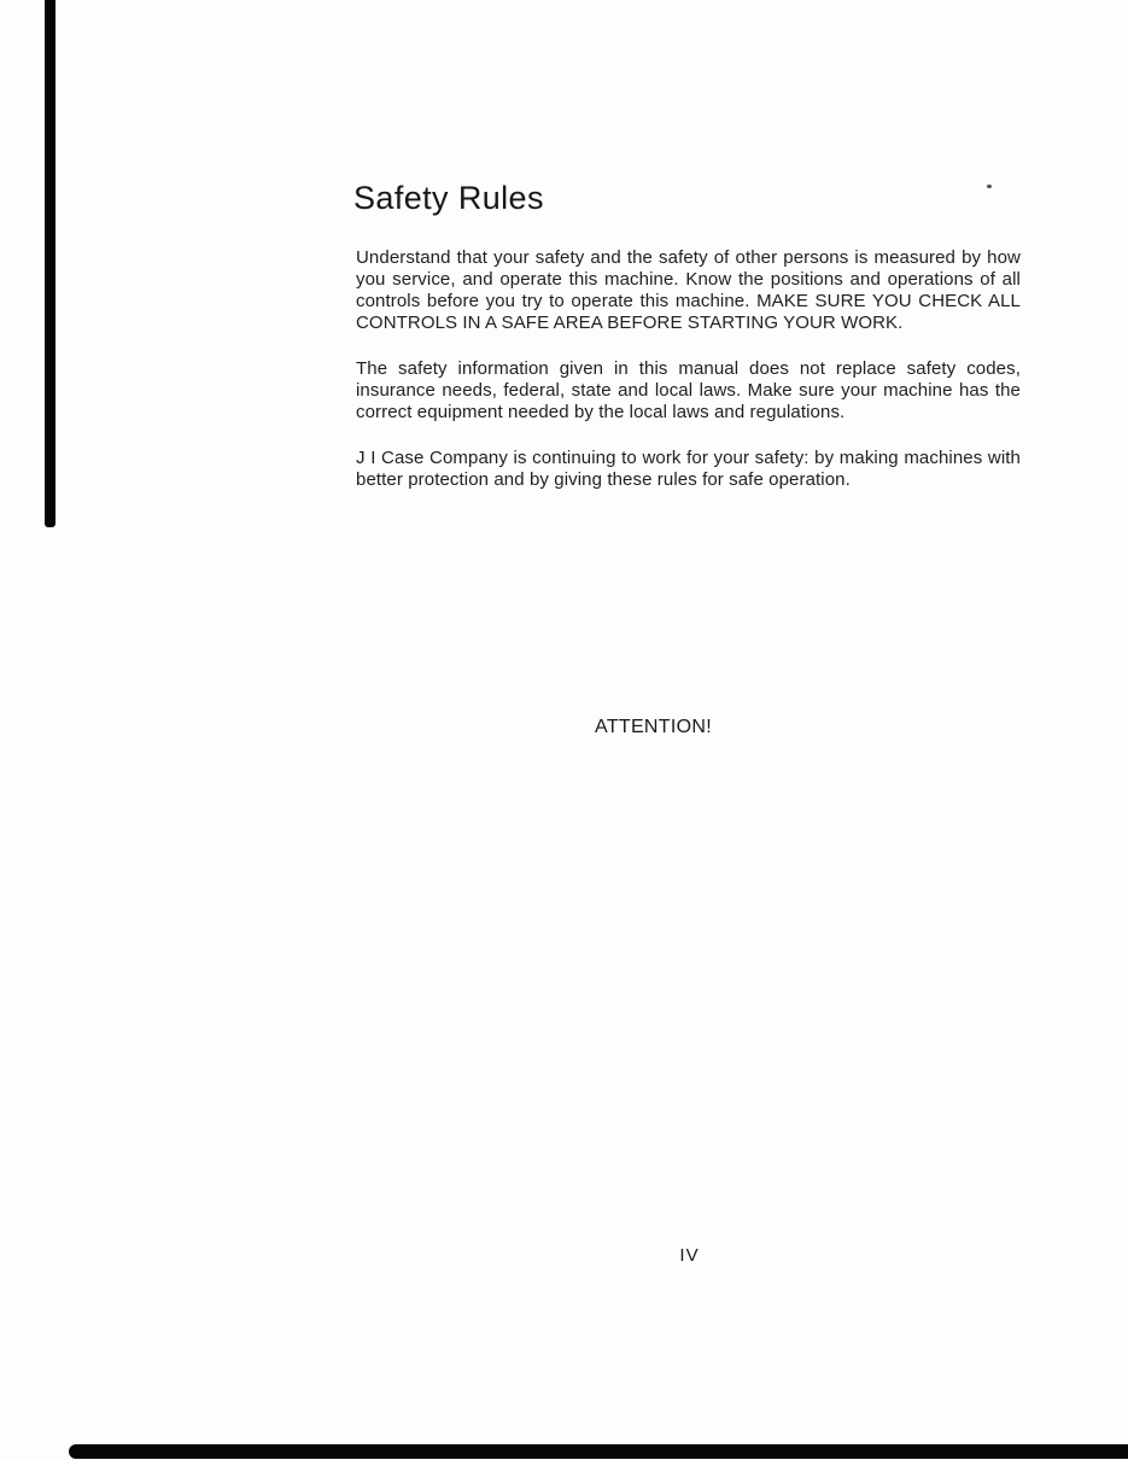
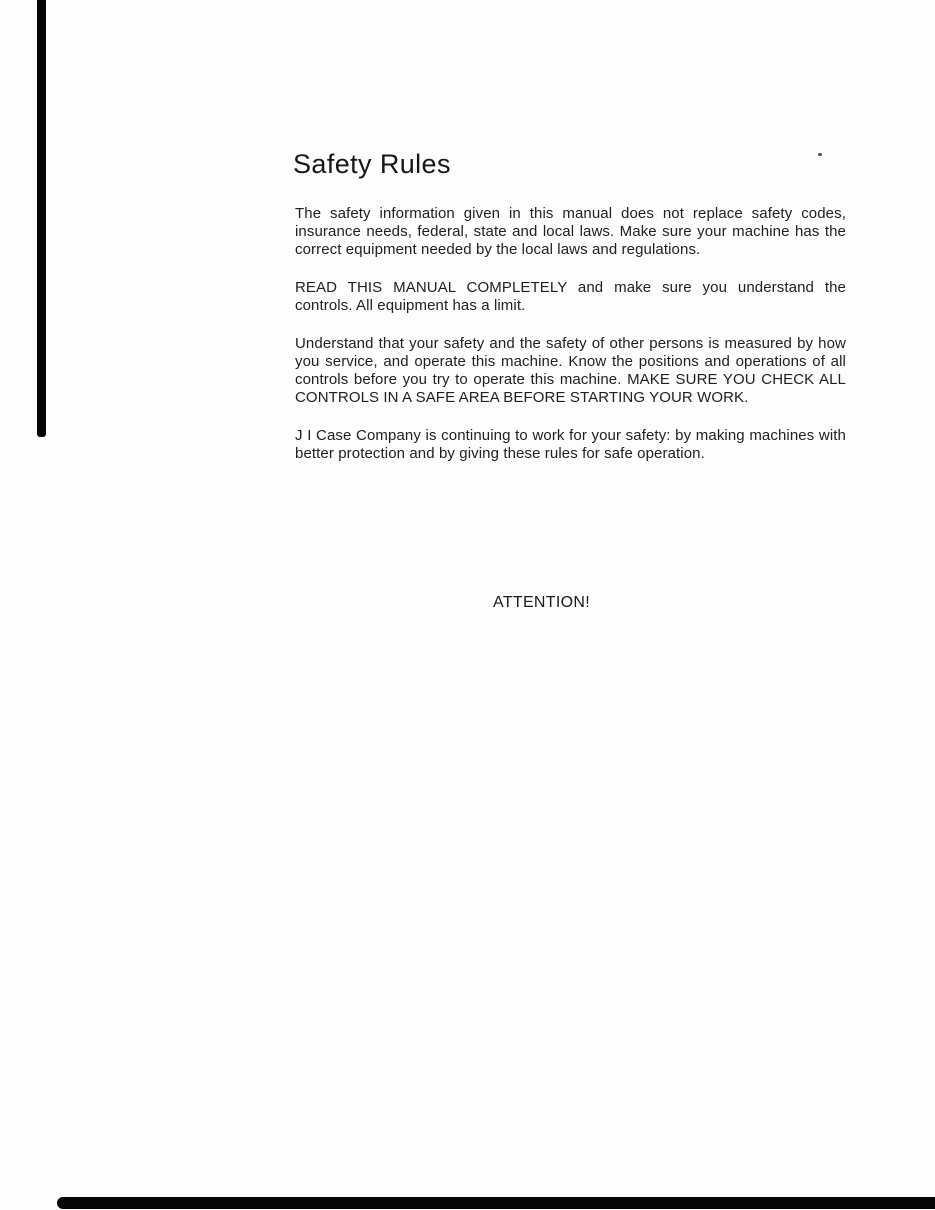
  Safety Rules
- Understand that your safety and the safety of other persons is measured by how you service, and operate this machine. Know the positions and operations of all controls before you try to operate this machine. MAKE SURE YOU CHECK ALL CONTROLS IN A SAFE AREA BEFORE STARTING YOUR WORK.
+ The safety information given in this manual does not replace safety codes, insurance needs, federal, state and local laws. Make sure your machine has the correct equipment needed by the local laws and regulations.
+ READ THIS MANUAL COMPLETELY and make sure you understand the controls. All equipment has a limit.
- The safety information given in this manual does not replace safety codes, insurance needs, federal, state and local laws. Make sure your machine has the correct equipment needed by the local laws and regulations.
+ Understand that your safety and the safety of other persons is measured by how you service, and operate this machine. Know the positions and operations of all controls before you try to operate this machine. MAKE SURE YOU CHECK ALL CONTROLS IN A SAFE AREA BEFORE STARTING YOUR WORK.
  J I Case Company is continuing to work for your safety: by making machines with better protection and by giving these rules for safe operation.
  ATTENTION!
- IV
